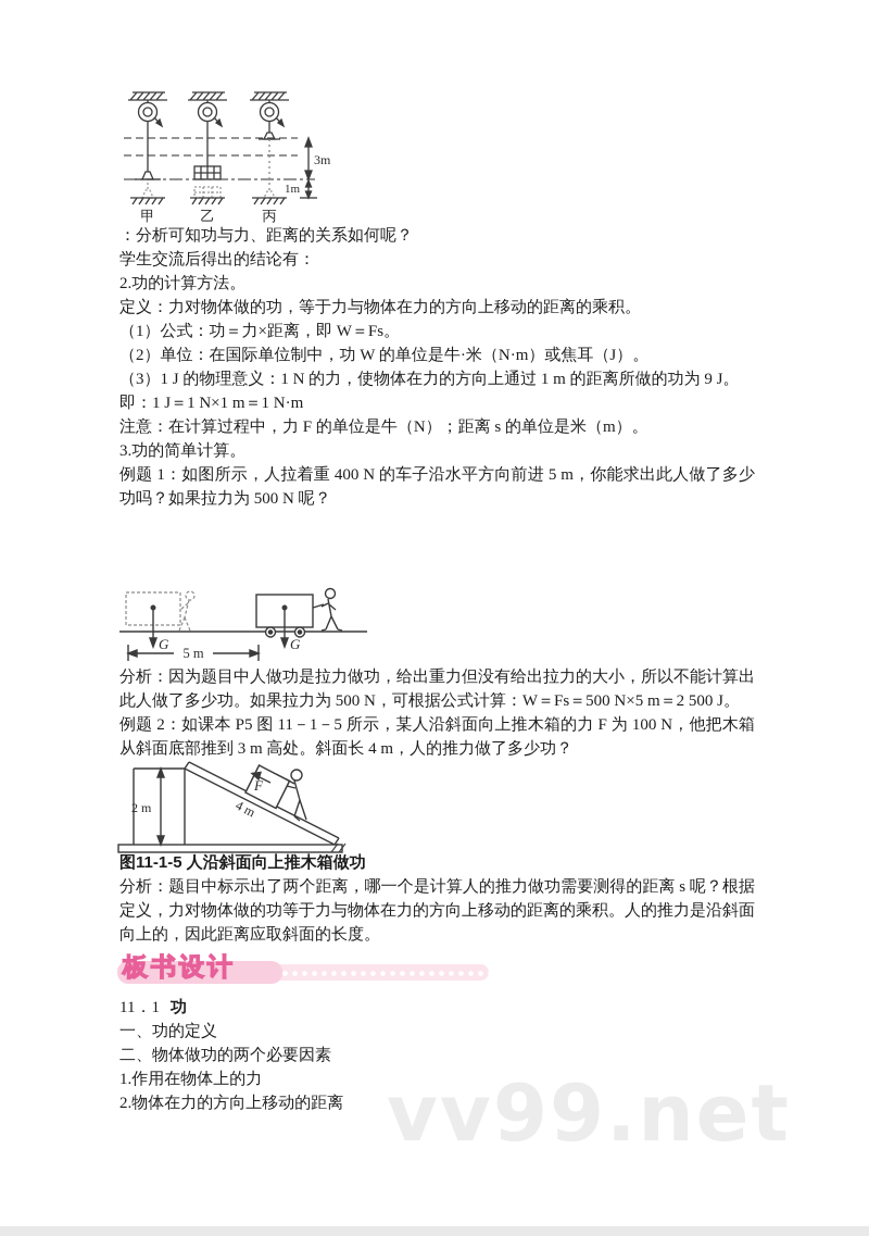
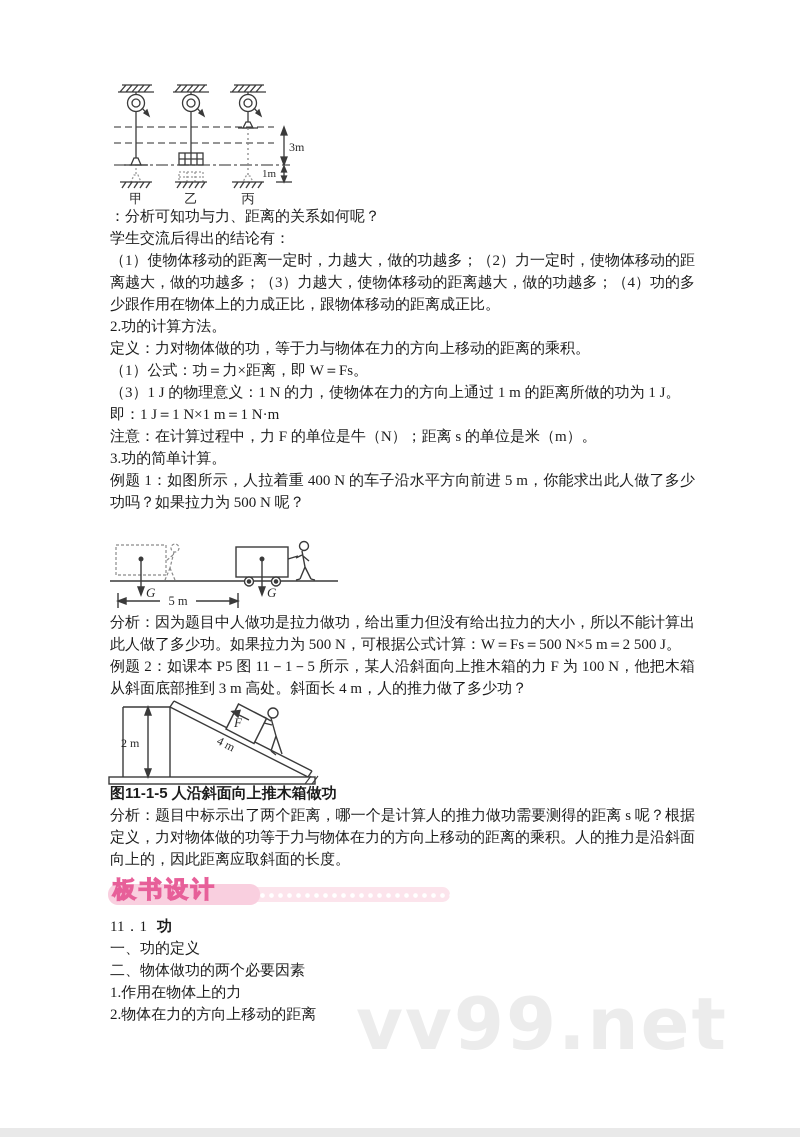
  3m
  1m
  甲
  乙
  丙
  ：分析可知功与力、距离的关系如何呢？
  学生交流后得出的结论有：
+ （1）使物体移动的距离一定时，力越大，做的功越多；（2）力一定时，使物体移动的距离越大，做的功越多；（3）力越大，使物体移动的距离越大，做的功越多；（4）功的多少跟作用在物体上的力成正比，跟物体移动的距离成正比。
  2.功的计算方法。
  定义：力对物体做的功，等于力与物体在力的方向上移动的距离的乘积。
  （1）公式：功＝力×距离，即 W＝Fs。
- （2）单位：在国际单位制中，功 W 的单位是牛·米（N·m）或焦耳（J）。
- （3）1 J 的物理意义：1 N 的力，使物体在力的方向上通过 1 m 的距离所做的功为 9 J。
+ （3）1 J 的物理意义：1 N 的力，使物体在力的方向上通过 1 m 的距离所做的功为 1 J。
  即：1 J＝1 N×1 m＝1 N·m
  注意：在计算过程中，力 F 的单位是牛（N）；距离 s 的单位是米（m）。
  3.功的简单计算。
  例题 1：如图所示，人拉着重 400 N 的车子沿水平方向前进 5 m，你能求出此人做了多少功吗？如果拉力为 500 N 呢？
  G
  G
  5 m
  分析：因为题目中人做功是拉力做功，给出重力但没有给出拉力的大小，所以不能计算出此人做了多少功。如果拉力为 500 N，可根据公式计算：W＝Fs＝500 N×5 m＝2 500 J。
  例题 2：如课本 P5 图 11－1－5 所示，某人沿斜面向上推木箱的力 F 为 100 N，他把木箱从斜面底部推到 3 m 高处。斜面长 4 m，人的推力做了多少功？
  2 m
  F
  图11-1-5 人沿斜面向上推木箱做功
  分析：题目中标示出了两个距离，哪一个是计算人的推力做功需要测得的距离 s 呢？根据定义，力对物体做的功等于力与物体在力的方向上移动的距离的乘积。人的推力是沿斜面向上的，因此距离应取斜面的长度。
  板书设计
  11．1 功
  一、功的定义
  二、物体做功的两个必要因素
  1.作用在物体上的力
  2.物体在力的方向上移动的距离
